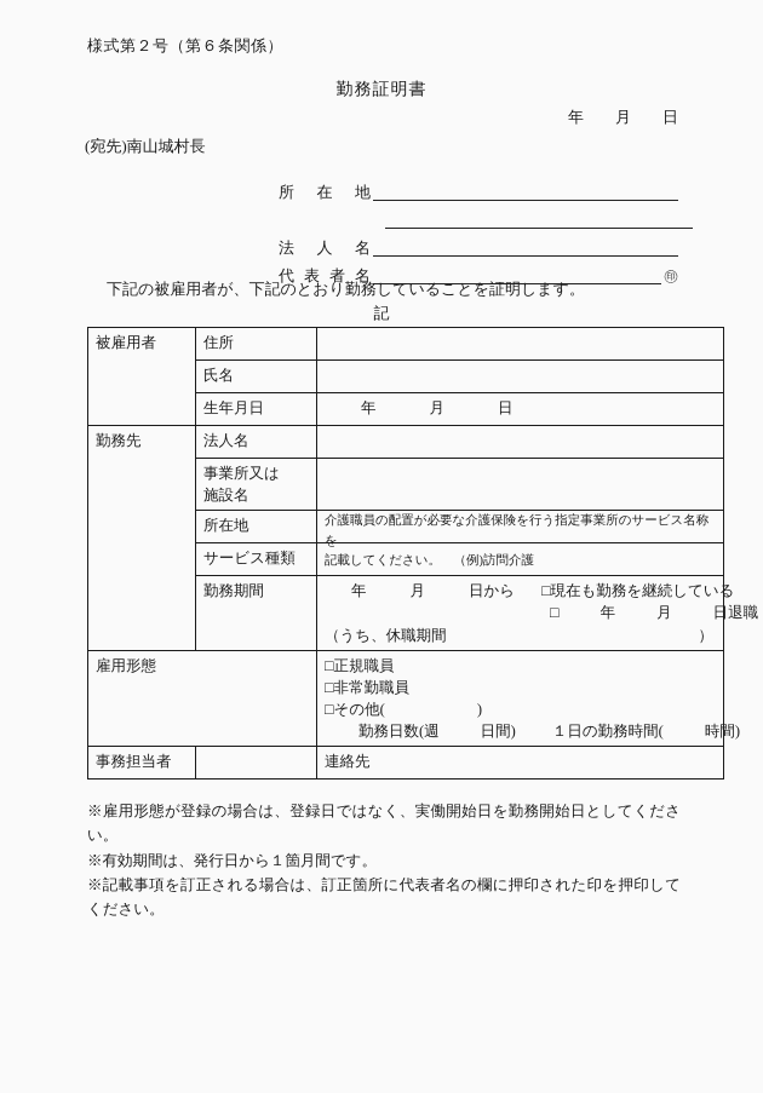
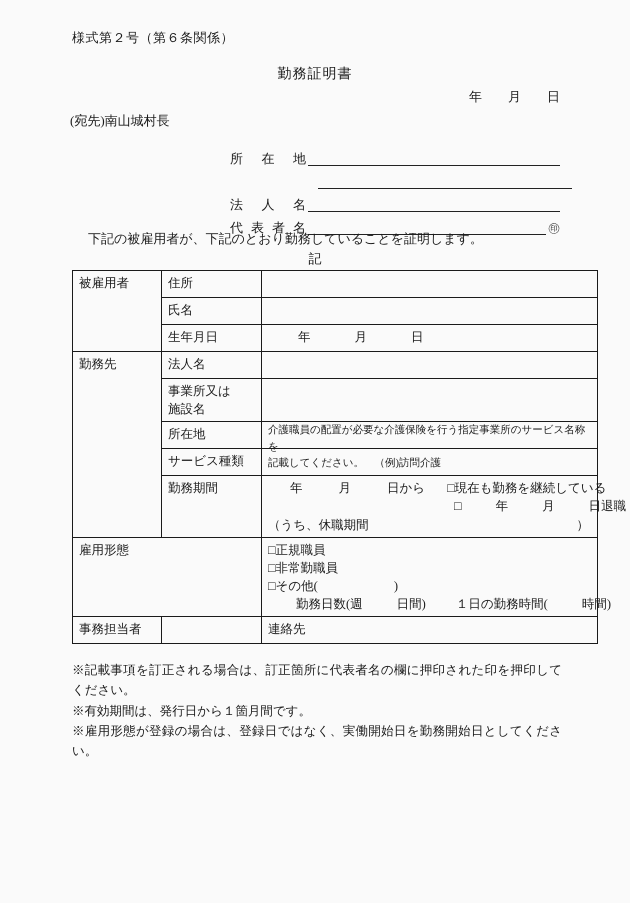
  様式第２号（第６条関係）
  勤務証明書
  年 月 日
  (宛先)南山城村長
  所在地
  法人名
  代表者名
  ㊞
  下記の被雇用者が、下記のとおり勤務していることを証明します。
  記
  被雇用者	住所
  氏名
  生年月日	年 月 日
  勤務先	法人名
  事業所又は 施設名
  所在地
  サービス種類	介護職員の配置が必要な介護保険を行う指定事業所のサービス名称を 記載してください。 （例)訪問介護
  勤務期間	年 月 日から □現在も勤務を継続している □ 年 月 日退職 （うち、休職期間 ）
  雇用形態	□正規職員 □非常勤職員 □その他( ) 勤務日数(週 日間) １日の勤務時間( 時間)
  事務担当者		連絡先
- ※雇用形態が登録の場合は、登録日ではなく、実働開始日を勤務開始日としてください。
+ ※記載事項を訂正される場合は、訂正箇所に代表者名の欄に押印された印を押印してください。
  ※有効期間は、発行日から１箇月間です。
- ※記載事項を訂正される場合は、訂正箇所に代表者名の欄に押印された印を押印してください。
+ ※雇用形態が登録の場合は、登録日ではなく、実働開始日を勤務開始日としてください。
